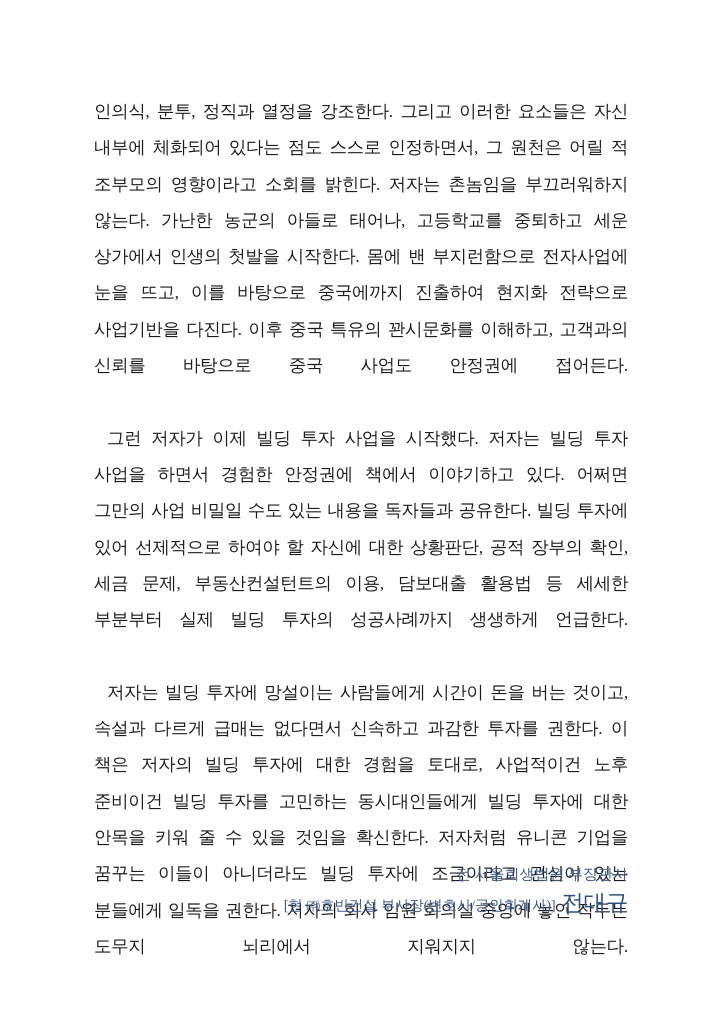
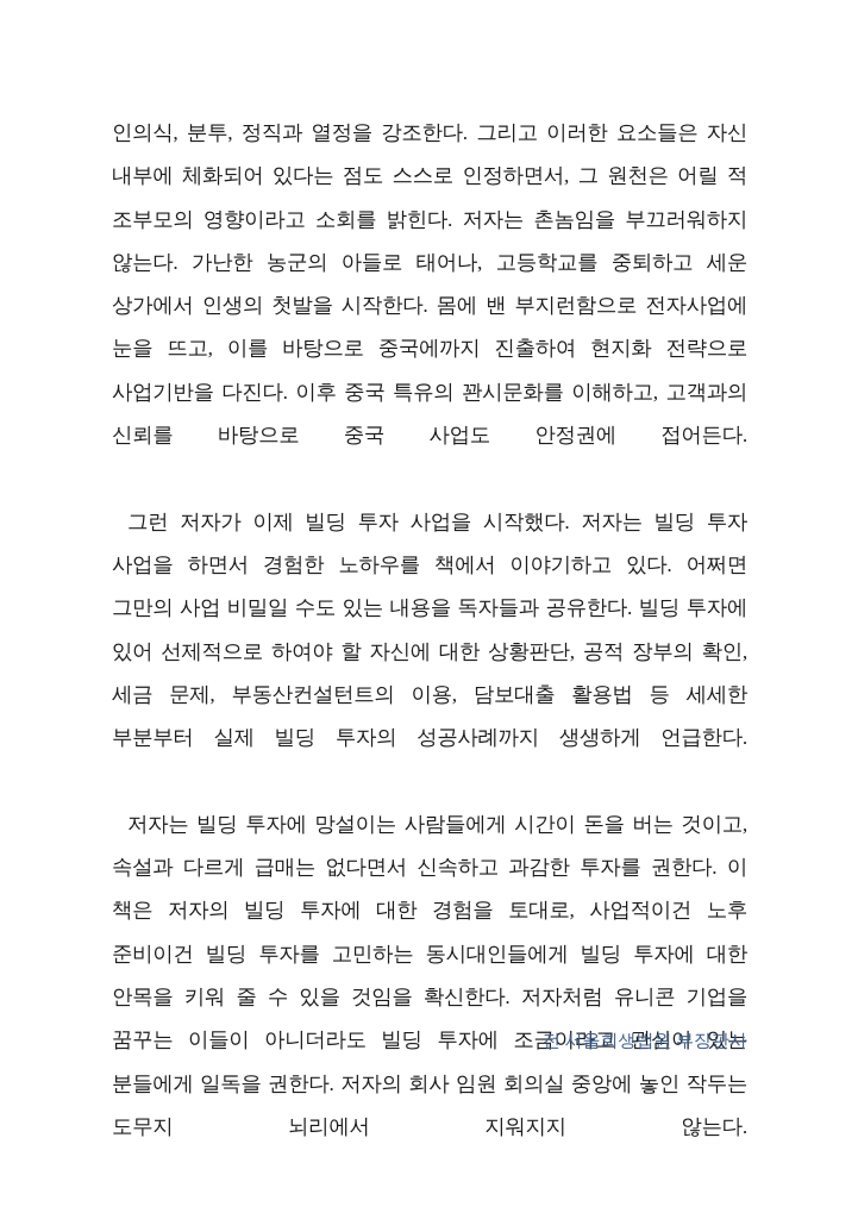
  인의식, 분투, 정직과 열정을 강조한다. 그리고 이러한 요소들은 자신 내부에 체화되어 있다는 점도 스스로 인정하면서, 그 원천은 어릴 적 조부모의 영향이라고 소회를 밝힌다. 저자는 촌놈임을 부끄러워하지 않는다. 가난한 농군의 아들로 태어나, 고등학교를 중퇴하고 세운 상가에서 인생의 첫발을 시작한다. 몸에 밴 부지런함으로 전자사업에 눈을 뜨고, 이를 바탕으로 중국에까지 진출하여 현지화 전략으로 사업기반을 다진다. 이후 중국 특유의 꽌시문화를 이해하고, 고객과의 신뢰를 바탕으로 중국 사업도 안정권에 접어든다.
- 그런 저자가 이제 빌딩 투자 사업을 시작했다. 저자는 빌딩 투자 사업을 하면서 경험한 안정권에 책에서 이야기하고 있다. 어쩌면 그만의 사업 비밀일 수도 있는 내용을 독자들과 공유한다. 빌딩 투자에 있어 선제적으로 하여야 할 자신에 대한 상황판단, 공적 장부의 확인, 세금 문제, 부동산컨설턴트의 이용, 담보대출 활용법 등 세세한 부분부터 실제 빌딩 투자의 성공사례까지 생생하게 언급한다.
+ 그런 저자가 이제 빌딩 투자 사업을 시작했다. 저자는 빌딩 투자 사업을 하면서 경험한 노하우를 책에서 이야기하고 있다. 어쩌면 그만의 사업 비밀일 수도 있는 내용을 독자들과 공유한다. 빌딩 투자에 있어 선제적으로 하여야 할 자신에 대한 상황판단, 공적 장부의 확인, 세금 문제, 부동산컨설턴트의 이용, 담보대출 활용법 등 세세한 부분부터 실제 빌딩 투자의 성공사례까지 생생하게 언급한다.
  저자는 빌딩 투자에 망설이는 사람들에게 시간이 돈을 버는 것이고, 속설과 다르게 급매는 없다면서 신속하고 과감한 투자를 권한다. 이 책은 저자의 빌딩 투자에 대한 경험을 토대로, 사업적이건 노후 준비이건 빌딩 투자를 고민하는 동시대인들에게 빌딩 투자에 대한 안목을 키워 줄 수 있을 것임을 확신한다. 저자처럼 유니콘 기업을 꿈꾸는 이들이 아니더라도 빌딩 투자에 조금이라고 관심이 있는 분들에게 일독을 권한다. 저자의 회사 임원 회의실 중앙에 놓인 작두는 도무지 뇌리에서 지워지지 않는다.
  전 서울회생법원 부장판사
- [현 ㈜호반건설 부사장(변호사/공인회계사)] 전대규
